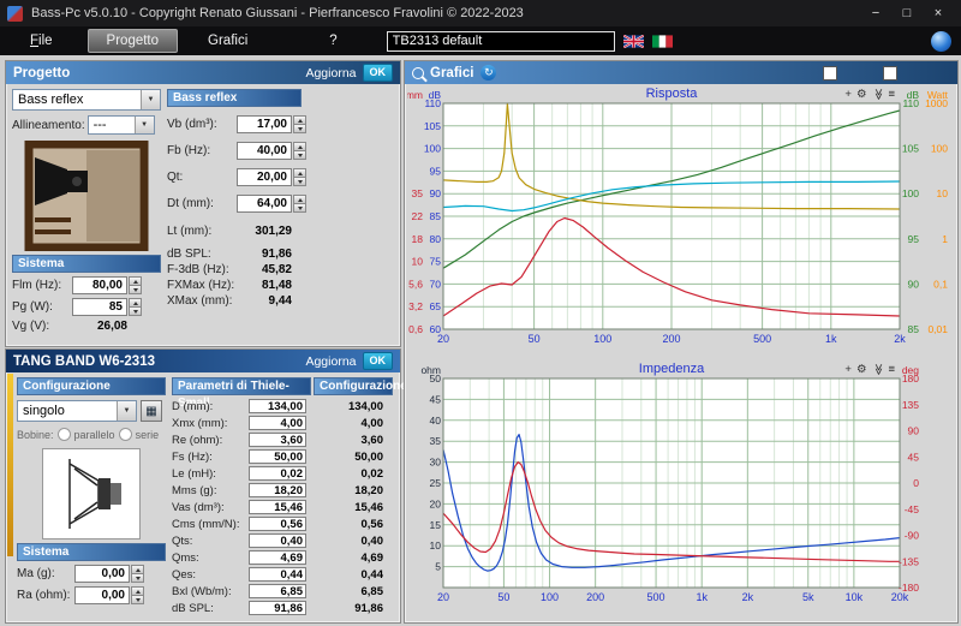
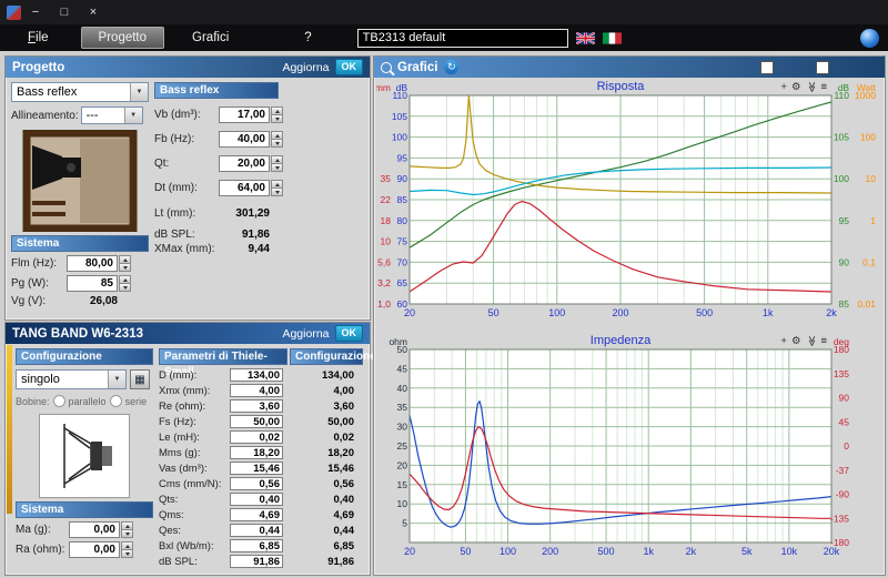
- Bass-Pc v5.0.10 - Copyright Renato Giussani - Pierfrancesco Fravolini © 2022-2023
  −
  □
  ×
  File
  Progetto
  Grafici
  ?
  TB2313 default
  Progetto
  Aggiorna
  OK
  Bass reflex
  Allineamento:
  ---
  Sistema
  Flm (Hz):
  80,00
  Pg (W):
  85
  Vg (V):
  26,08
  Bass reflex
  Vb (dm³):
  17,00
  Fb (Hz):
  40,00
  Qt:
  20,00
  Dt (mm):
  64,00
  Lt (mm):
  301,29
  dB SPL:
  91,86
- F-3dB (Hz):
- 45,82
- FXMax (Hz):
- 81,48
  XMax (mm):
  9,44
  TANG BAND W6-2313
  Aggiorna
  OK
  Configurazione
  singolo
  ▦
  Bobine:
  parallelo
  serie
  Sistema
  Ma (g):
  0,00
  Ra (ohm):
  0,00
  Parametri di Thiele-Small
  Configurazion
  D (mm):
  134,00
  134,00
  Xmx (mm):
  4,00
  4,00
  Re (ohm):
  3,60
  3,60
  Fs (Hz):
  50,00
  50,00
  Le (mH):
  0,02
  0,02
  Mms (g):
  18,20
  18,20
  Vas (dm³):
  15,46
  15,46
  Cms (mm/N):
  0,56
  0,56
  Qts:
  0,40
  0,40
  Qms:
  4,69
  4,69
  Qes:
  0,44
  0,44
  Bxl (Wb/m):
  6,85
  6,85
  dB SPL:
  91,86
  91,86
  Grafici
  ↻
  mm
  35
  22
  18
  10
  5,6
  3,2
- 0,6
+ 1,0
  dB
  110
  105
  100
  95
  90
  85
  80
  75
  70
  65
  60
  dB
  110
  105
  100
  95
  90
  85
  Watt
  1000
  100
  10
  1
  0,1
  0,01
  20
  50
  100
  200
  500
  1k
  2k
  Risposta
  +
  ⚙
  ≡
  ohm
  50
  45
  40
  35
  30
  25
  20
  15
  10
  5
  deg
  180
  135
  90
  45
  0
- -45
+ -37
  -90
  -135
  -180
  20
  50
  100
  200
  500
  1k
  2k
  5k
  10k
  20k
  Impedenza
  +
  ⚙
  ≡
